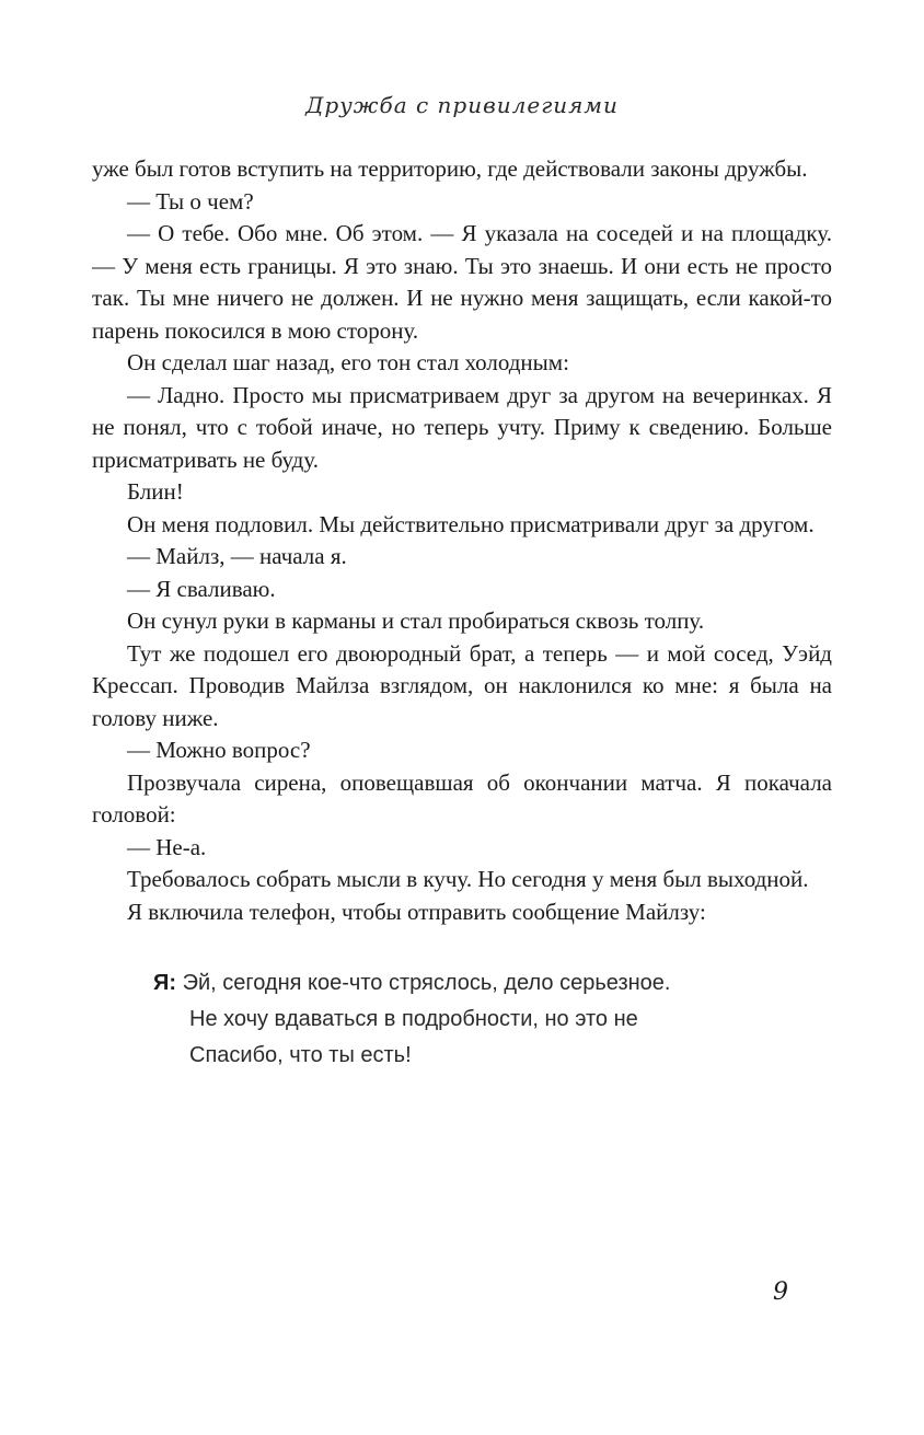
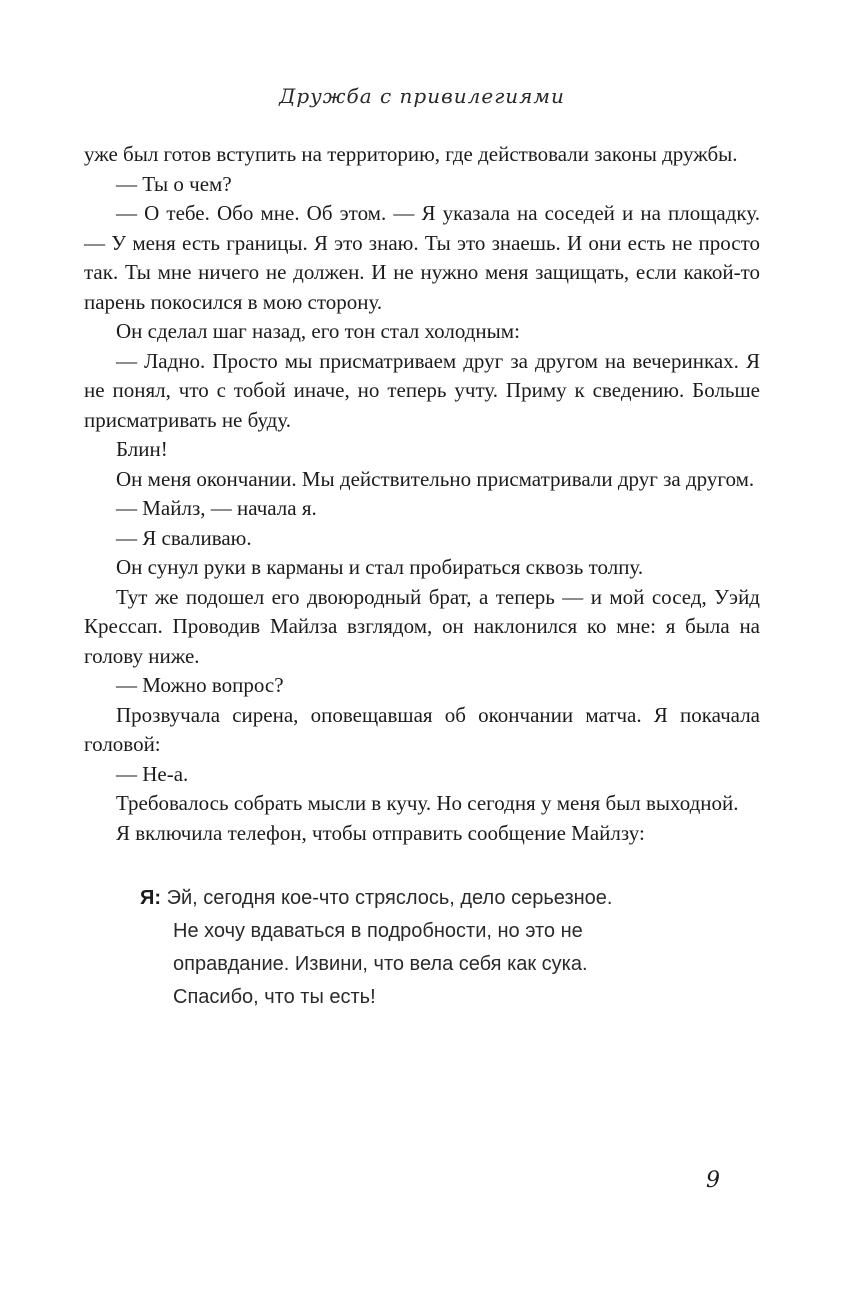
  Дружба с привилегиями
  уже был готов вступить на территорию, где действовали законы дружбы.
  — Ты о чем?
  — О тебе. Обо мне. Об этом. — Я указала на соседей и на площадку. — У меня есть границы. Я это знаю. Ты это знаешь. И они есть не просто так. Ты мне ничего не должен. И не нужно меня защищать, если какой-то парень покосился в мою сторону.
  Он сделал шаг назад, его тон стал холодным:
  — Ладно. Просто мы присматриваем друг за другом на вечеринках. Я не понял, что с тобой иначе, но теперь учту. Приму к сведению. Больше присматривать не буду.
  Блин!
- Он меня подловил. Мы действительно присматривали друг за другом.
+ Он меня окончании. Мы действительно присматривали друг за другом.
  — Майлз, — начала я.
  — Я сваливаю.
  Он сунул руки в карманы и стал пробираться сквозь толпу.
  Тут же подошел его двоюродный брат, а теперь — и мой сосед, Уэйд Крессап. Проводив Майлза взглядом, он наклонился ко мне: я была на голову ниже.
  — Можно вопрос?
  Прозвучала сирена, оповещавшая об окончании матча. Я покачала головой:
  — Не-а.
  Требовалось собрать мысли в кучу. Но сегодня у меня был выходной.
  Я включила телефон, чтобы отправить сообщение Майлзу:
  Я: Эй, сегодня кое-что стряслось, дело серьезное.
  Не хочу вдаваться в подробности, но это не
+ оправдание. Извини, что вела себя как сука.
  Спасибо, что ты есть!
  9
